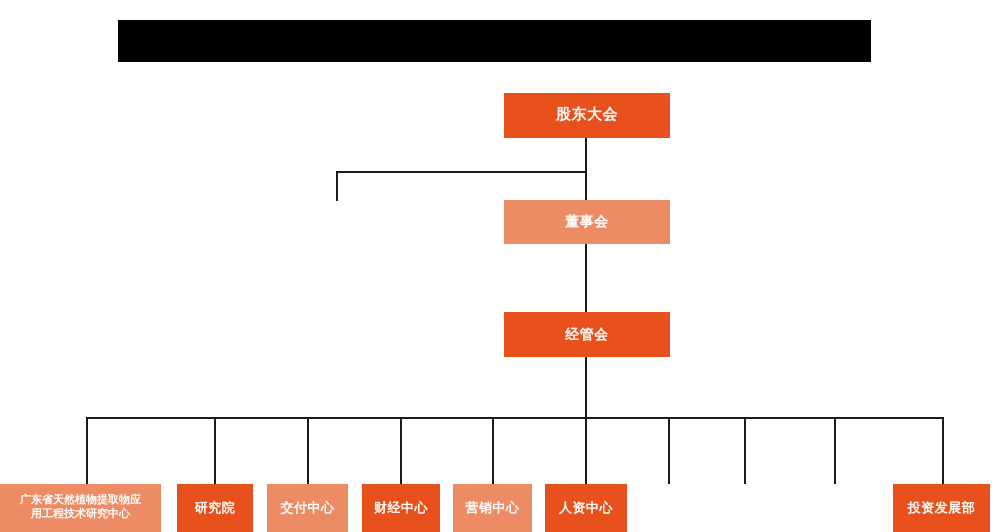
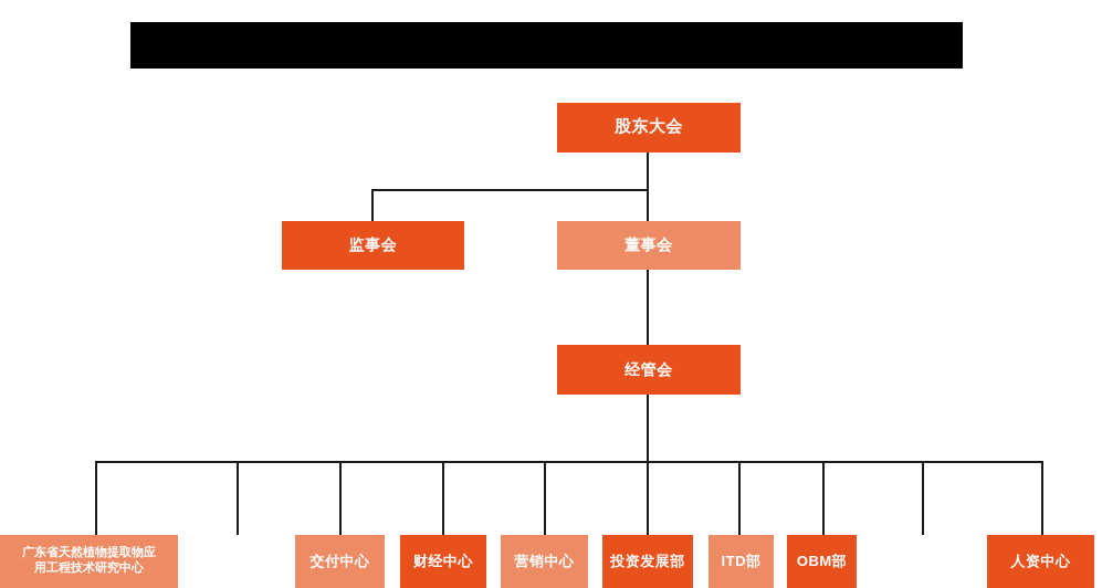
  股东大会
+ 监事会
  董事会
  经管会
  广东省天然植物提取物应
  用工程技术研究中心
- 研究院
  交付中心
  财经中心
  营销中心
- 人资中心
+ 投资发展部
+ ITD部
+ OBM部
- 投资发展部
+ 人资中心
